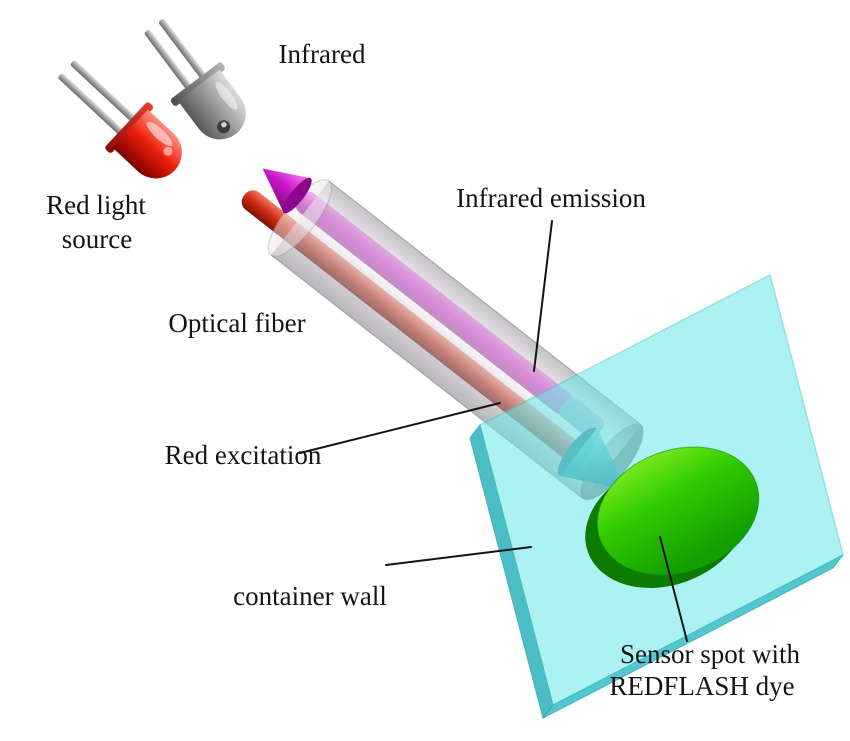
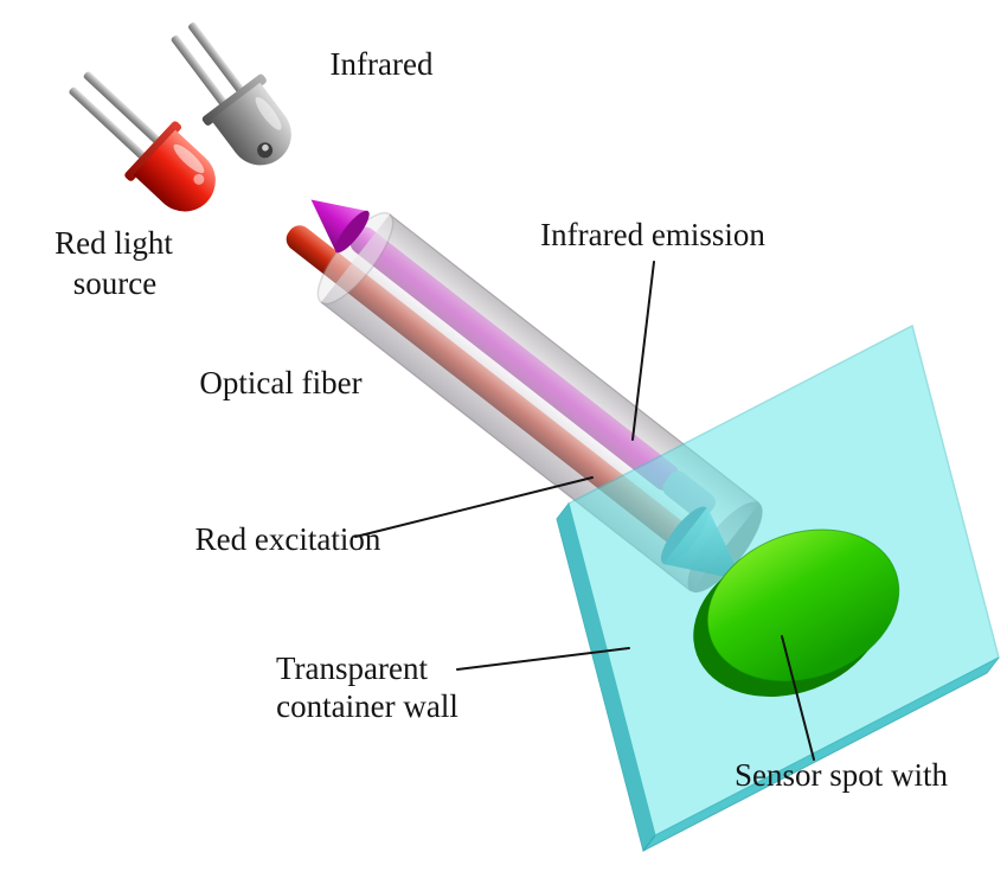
  Infrared
  Red light
  source
  Infrared emission
  Optical fiber
  Red excitation
+ Transparent
  container wall
  Sensor spot with
- REDFLASH dye
